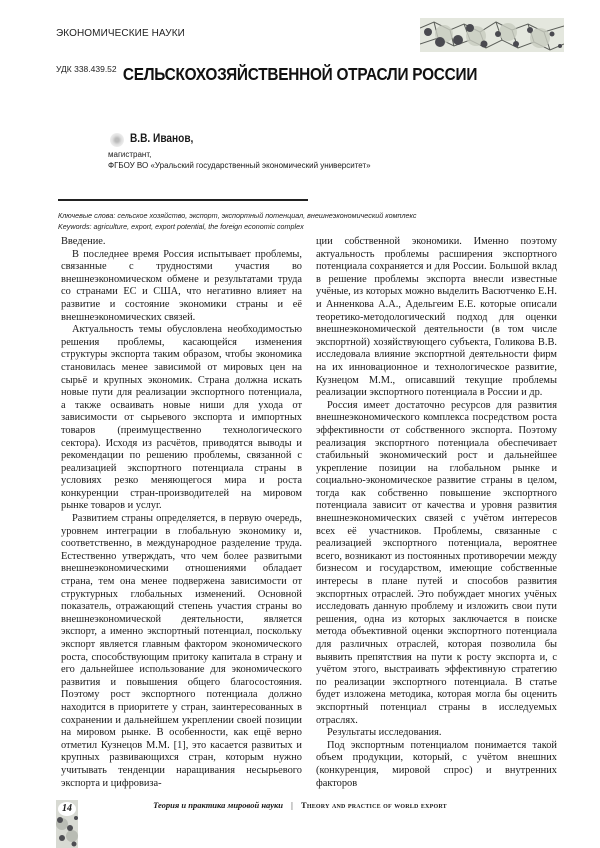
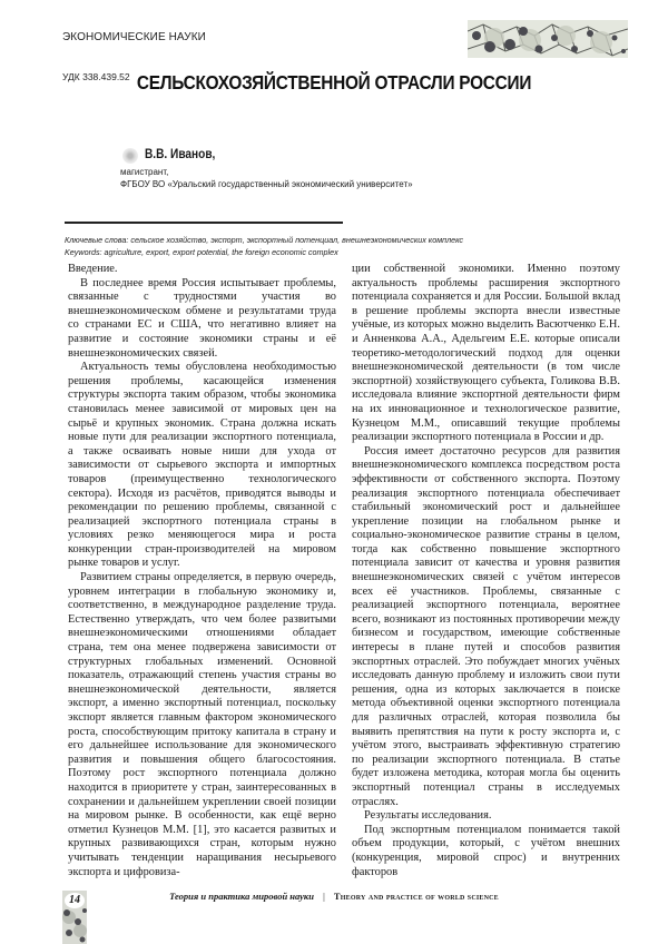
  ЭКОНОМИЧЕСКИЕ НАУКИ
  УДК 338.439.52
  СЕЛЬСКОХОЗЯЙСТВЕННОЙ ОТРАСЛИ РОССИИ
  В.В. Иванов,
  магистрант,
  ФГБОУ ВО «Уральский государственный экономический университет»
- Ключевые слова: сельское хозяйство, экспорт, экспортный потенциал, внешнеэкономический комплекс
+ Ключевые слова: сельское хозяйство, экспорт, экспортный потенциал, внешнеэкономических комплекс
  Keywords: agriculture, export, export potential, the foreign economic complex
  Введение.
  В последнее время Россия испытывает проблемы, связанные с трудностями участия во внешнеэкономическом обмене и результатами труда со странами ЕС и США, что негативно влияет на развитие и состояние экономики страны и её внешнеэкономических связей.
  Актуальность темы обусловлена необходимостью решения проблемы, касающейся изменения структуры экспорта таким образом, чтобы экономика становилась менее зависимой от мировых цен на сырьё и крупных экономик. Страна должна искать новые пути для реализации экспортного потенциала, а также осваивать новые ниши для ухода от зависимости от сырьевого экспорта и импортных товаров (преимущественно технологического сектора). Исходя из расчётов, приводятся выводы и рекомендации по решению проблемы, связанной с реализацией экспортного потенциала страны в условиях резко меняющегося мира и роста конкуренции стран-производителей на мировом рынке товаров и услуг.
  Развитием страны определяется, в первую очередь, уровнем интеграции в глобальную экономику и, соответственно, в международное разделение труда. Естественно утверждать, что чем более развитыми внешнеэкономическими отношениями обладает страна, тем она менее подвержена зависимости от структурных глобальных изменений. Основной показатель, отражающий степень участия страны во внешнеэкономической деятельности, является экспорт, а именно экспортный потенциал, поскольку экспорт является главным фактором экономического роста, способствующим притоку капитала в страну и его дальнейшее использование для экономического развития и повышения общего благосостояния. Поэтому рост экспортного потенциала должно находится в приоритете у стран, заинтересованных в сохранении и дальнейшем укреплении своей позиции на мировом рынке. В особенности, как ещё верно отметил Кузнецов М.М. [1], это касается развитых и крупных развивающихся стран, которым нужно учитывать тенденции наращивания несырьевого экспорта и цифровиза-
  ции собственной экономики. Именно поэтому актуальность проблемы расширения экспортного потенциала сохраняется и для России. Большой вклад в решение проблемы экспорта внесли известные учёные, из которых можно выделить Васютченко Е.Н. и Анненкова А.А., Адельгеим Е.Е. которые описали теоретико-методологический подход для оценки внешнеэкономической деятельности (в том числе экспортной) хозяйствующего субъекта, Голикова В.В. исследовала влияние экспортной деятельности фирм на их инновационное и технологическое развитие, Кузнецом М.М., описавший текущие проблемы реализации экспортного потенциала в России и др.
  Россия имеет достаточно ресурсов для развития внешнеэкономического комплекса посредством роста эффективности от собственного экспорта. Поэтому реализация экспортного потенциала обеспечивает стабильный экономический рост и дальнейшее укрепление позиции на глобальном рынке и социально-экономическое развитие страны в целом, тогда как собственно повышение экспортного потенциала зависит от качества и уровня развития внешнеэкономических связей с учётом интересов всех её участников. Проблемы, связанные с реализацией экспортного потенциала, вероятнее всего, возникают из постоянных противоречии между бизнесом и государством, имеющие собственные интересы в плане путей и способов развития экспортных отраслей. Это побуждает многих учёных исследовать данную проблему и изложить свои пути решения, одна из которых заключается в поиске метода объективной оценки экспортного потенциала для различных отраслей, которая позволила бы выявить препятствия на пути к росту экспорта и, с учётом этого, выстраивать эффективную стратегию по реализации экспортного потенциала. В статье будет изложена методика, которая могла бы оценить экспортный потенциал страны в исследуемых отраслях.
  Результаты исследования.
  Под экспортным потенциалом понимается такой объем продукции, который, с учётом внешних (конкуренция, мировой спрос) и внутренних факторов
  14
- Теория и практика мировой науки | Theory and practice of world export
+ Теория и практика мировой науки | Theory and practice of world science
